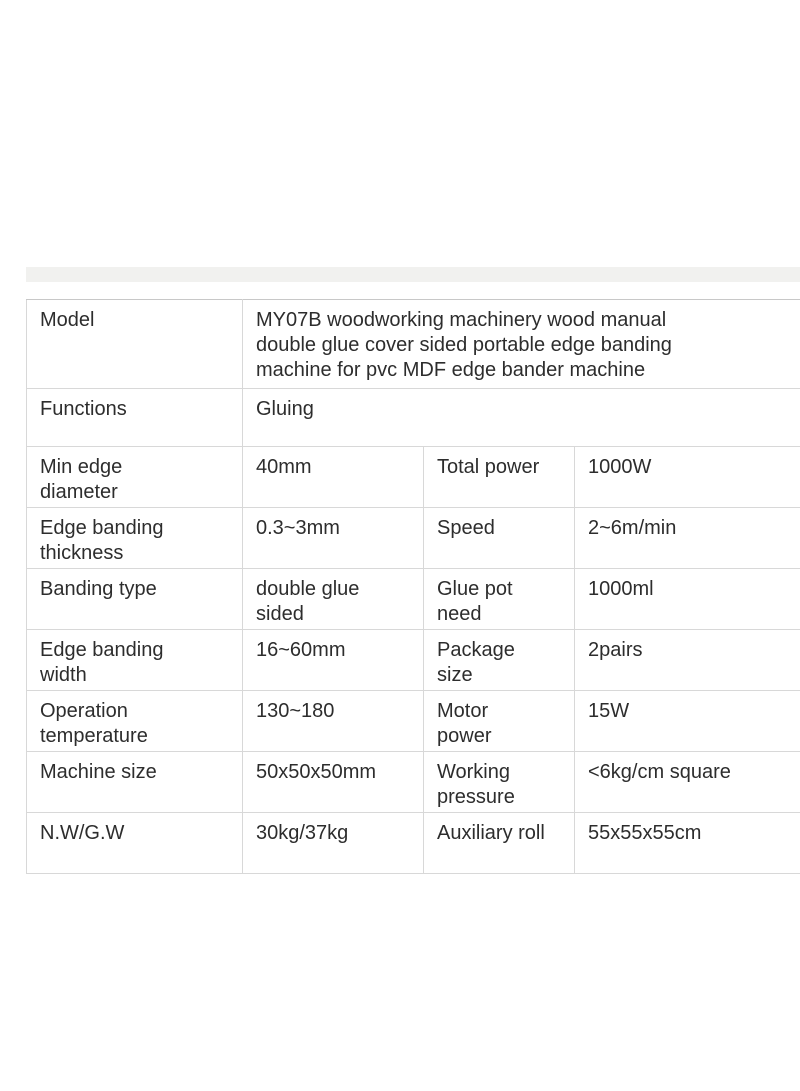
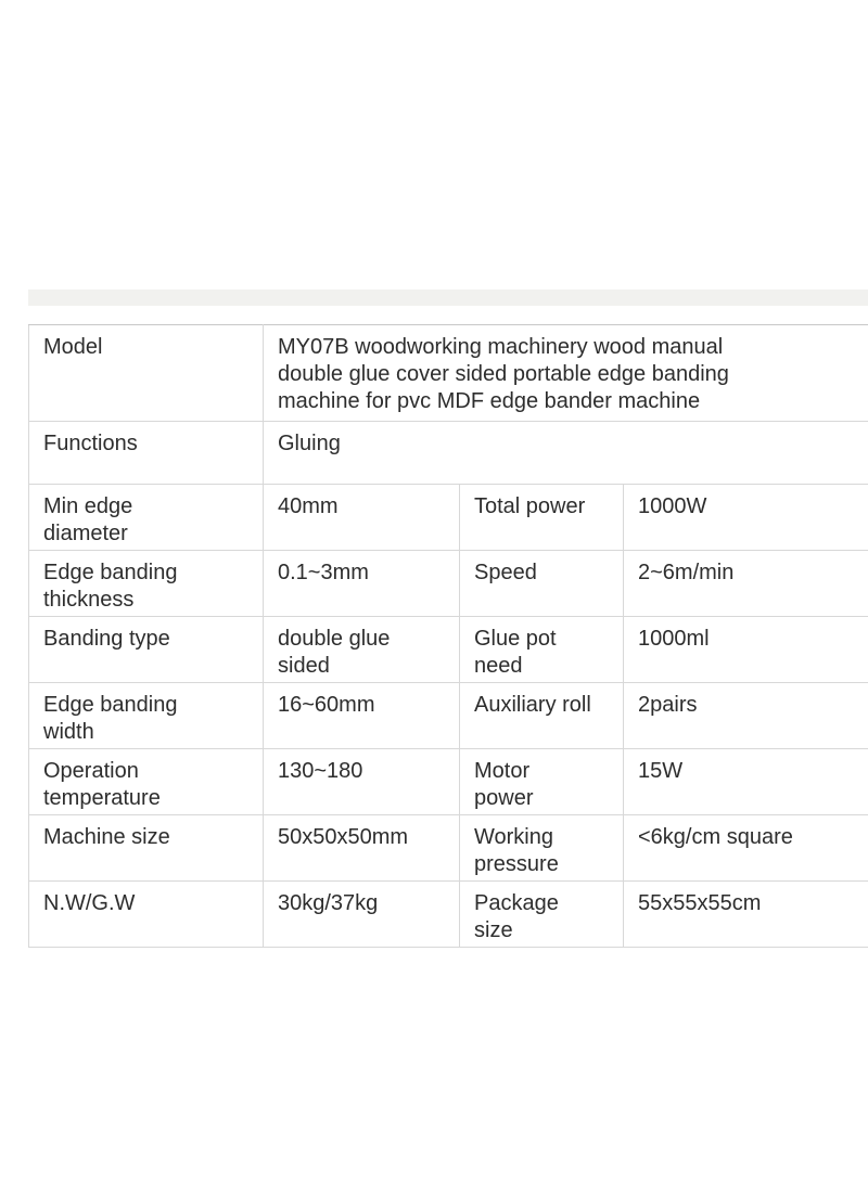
  Model	MY07B woodworking machinery wood manual double glue cover sided portable edge banding machine for pvc MDF edge bander machine
  Functions	Gluing
  Min edge diameter	40mm	Total power	1000W
- Edge banding thickness	0.3~3mm	Speed	2~6m/min
+ Edge banding thickness	0.1~3mm	Speed	2~6m/min
  Banding type	double glue sided	Glue pot need	1000ml
- Edge banding width	16~60mm	Package size	2pairs
+ Edge banding width	16~60mm	Auxiliary roll	2pairs
  Operation temperature	130~180	Motor power	15W
  Machine size	50x50x50mm	Working pressure	<6kg/cm square
- N.W/G.W	30kg/37kg	Auxiliary roll	55x55x55cm
+ N.W/G.W	30kg/37kg	Package size	55x55x55cm
